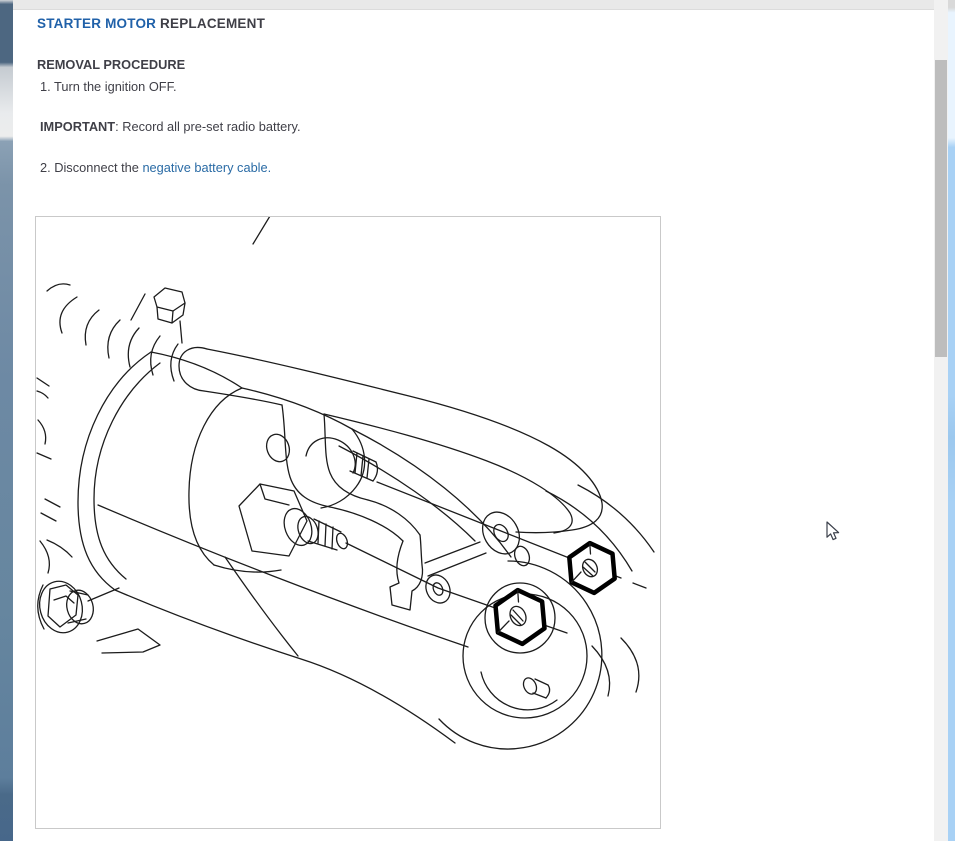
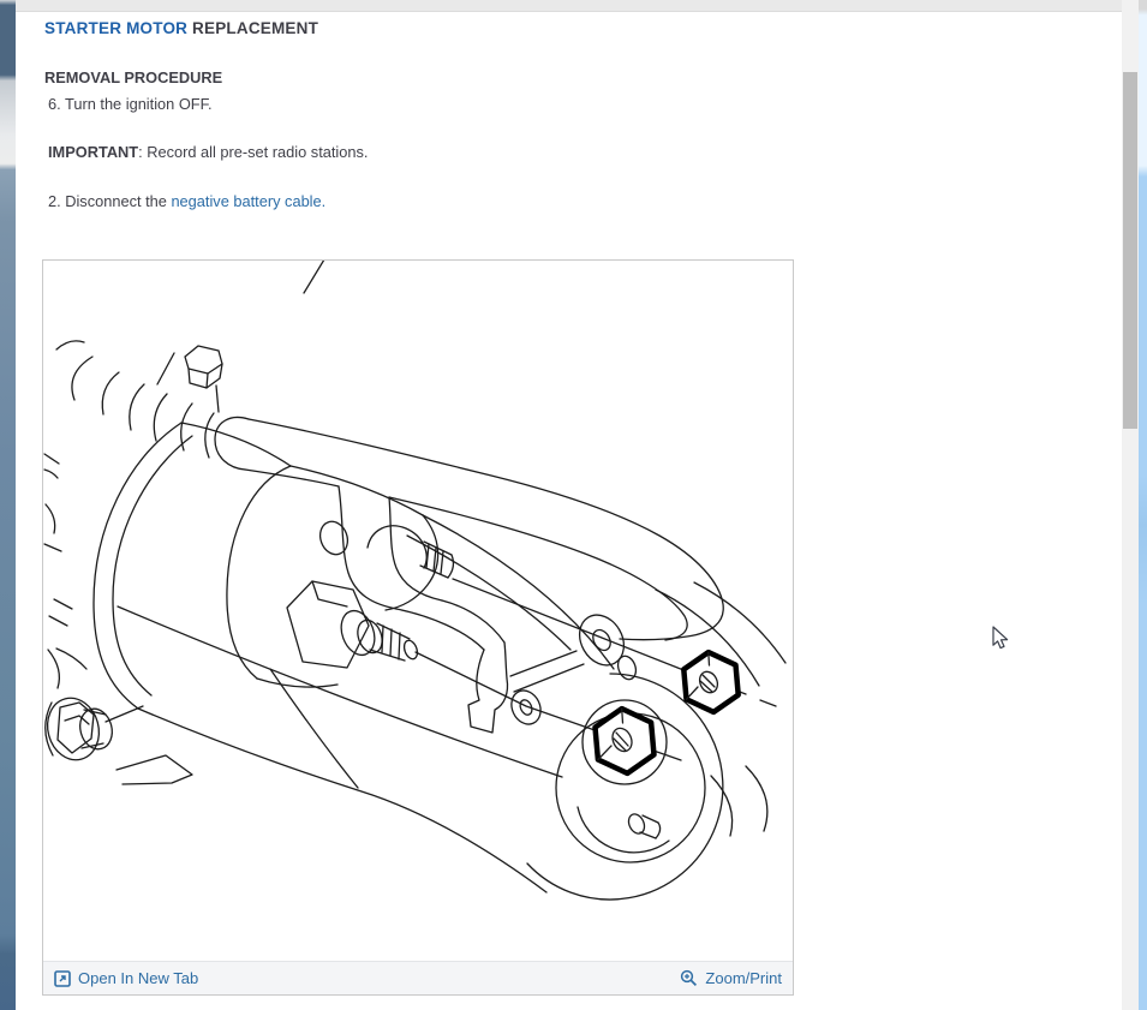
  STARTER MOTOR REPLACEMENT
  REMOVAL PROCEDURE
- 1. Turn the ignition OFF.
+ 6. Turn the ignition OFF.
- IMPORTANT: Record all pre-set radio battery.
+ IMPORTANT: Record all pre-set radio stations.
  2. Disconnect the negative battery cable.
+ Open In New Tab
+ Zoom/Print
